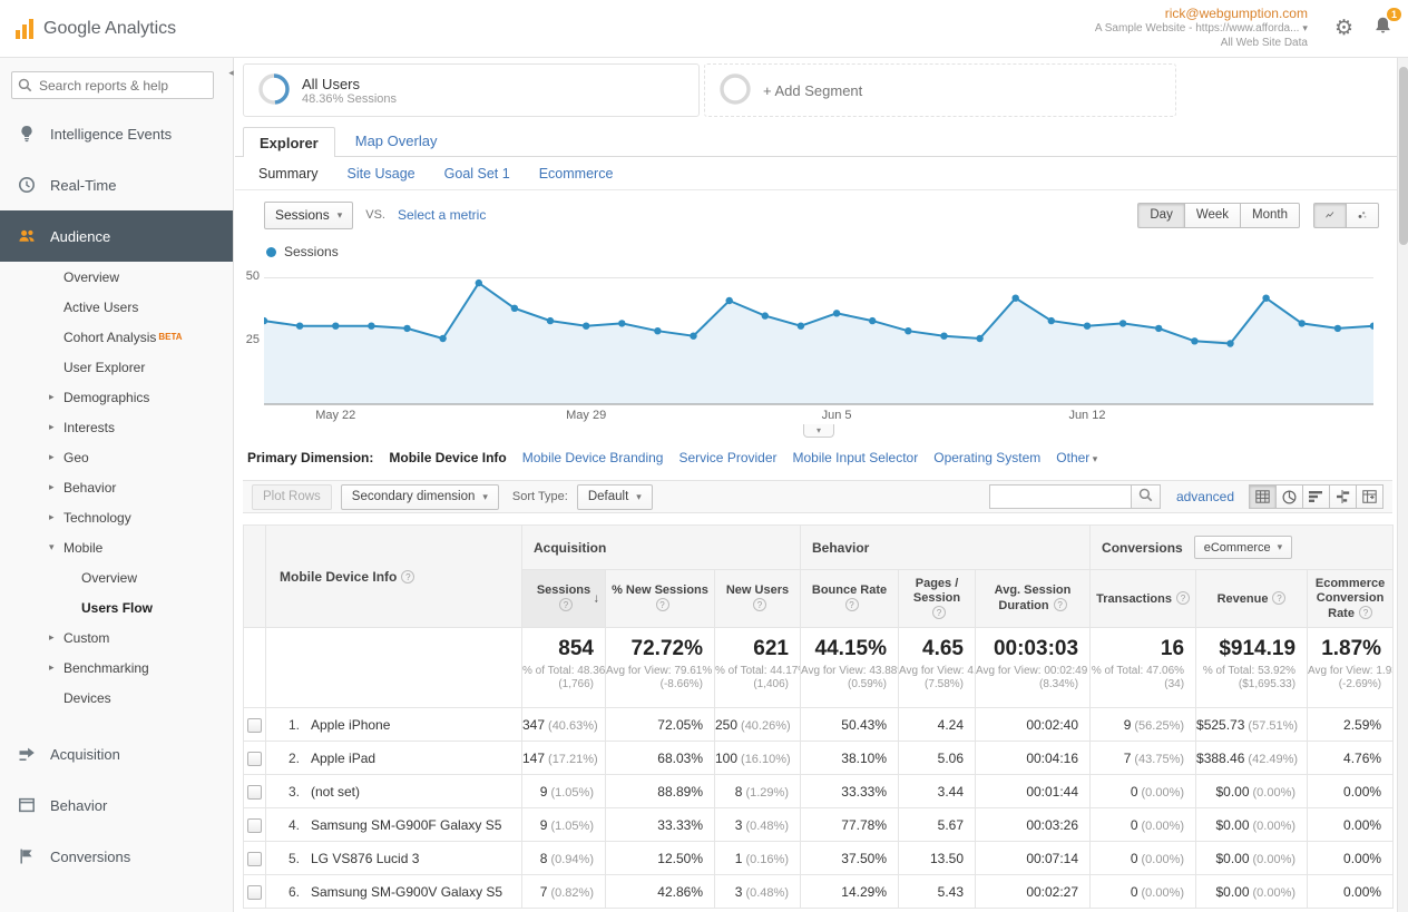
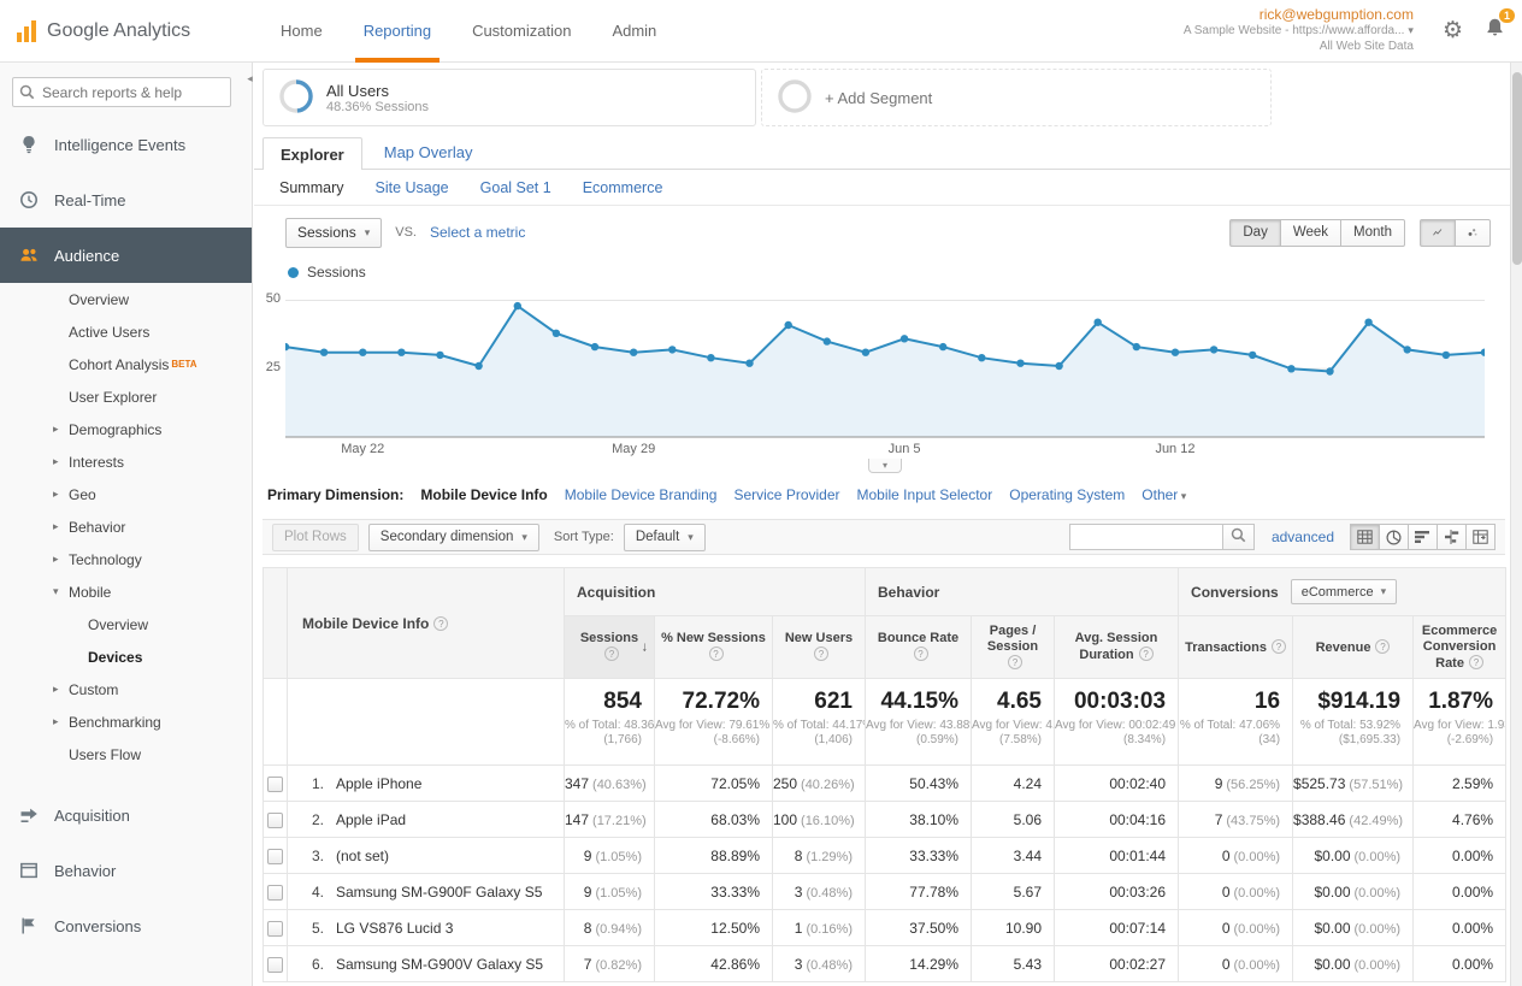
  Google Analytics
+ Home
+ Reporting
+ Customization
+ Admin
  rick@webgumption.com
  A Sample Website - https://www.afforda... ▾
  All Web Site Data
  ⚙
  1
  Search reports & help
  Intelligence Events
  Real-Time
  Audience
  Overview
  Active Users
  Cohort Analysis
  BETA
  User Explorer
  ▸
  Demographics
  ▸
  Interests
  ▸
  Geo
  ▸
  Behavior
  ▸
  Technology
  ▾
  Mobile
  Overview
- Users Flow
+ Devices
  ▸
  Custom
  ▸
  Benchmarking
- Devices
+ Users Flow
  Acquisition
  Behavior
  Conversions
  ◂
  All Users
  48.36% Sessions
  + Add Segment
  Explorer
  Map Overlay
  Summary
  Site Usage
  Goal Set 1
  Ecommerce
  Sessions
  ▾
  VS.
  Select a metric
  Day
  Week
  Month
  Sessions
  50
  25
  May 22
  May 29
  Jun 5
  Jun 12
  ▾
  Primary Dimension:
  Mobile Device Info
  Mobile Device Branding
  Service Provider
  Mobile Input Selector
  Operating System
  Other ▾
  Plot Rows
  Secondary dimension
  ▾
  Sort Type:
  Default
  ▾
  advanced
  	Mobile Device Info ?	Acquisition	Behavior	Conversions eCommerce ▾
  Sessions?↓	% New Sessions?	New Users?	Bounce Rate?	Pages / Session?	Avg. Session Duration ?	Transactions ?	Revenue ?	Ecommerce Conversion Rate ?
  		854% of Total: 48.36(1,766)	72.72%Avg for View: 79.61%(-8.66%)	621% of Total: 44.17(1,406)	44.15%Avg for View: 43.88(0.59%)	4.65Avg for View: 4(7.58%)	00:03:03Avg for View: 00:02:49(8.34%)	16% of Total: 47.06%(34)	$914.19% of Total: 53.92%($1,695.33)	1.87%Avg for View: 1.9(-2.69%)
  	1. Apple iPhone	347 (40.63%)	72.05%	250 (40.26%)	50.43%	4.24	00:02:40	9 (56.25%)	$525.73 (57.51%)	2.59%
  	2. Apple iPad	147 (17.21%)	68.03%	100 (16.10%)	38.10%	5.06	00:04:16	7 (43.75%)	$388.46 (42.49%)	4.76%
  	3. (not set)	9 (1.05%)	88.89%	8 (1.29%)	33.33%	3.44	00:01:44	0 (0.00%)	$0.00 (0.00%)	0.00%
  	4. Samsung SM-G900F Galaxy S5	9 (1.05%)	33.33%	3 (0.48%)	77.78%	5.67	00:03:26	0 (0.00%)	$0.00 (0.00%)	0.00%
- 	5. LG VS876 Lucid 3	8 (0.94%)	12.50%	1 (0.16%)	37.50%	13.50	00:07:14	0 (0.00%)	$0.00 (0.00%)	0.00%
+ 	5. LG VS876 Lucid 3	8 (0.94%)	12.50%	1 (0.16%)	37.50%	10.90	00:07:14	0 (0.00%)	$0.00 (0.00%)	0.00%
  	6. Samsung SM-G900V Galaxy S5	7 (0.82%)	42.86%	3 (0.48%)	14.29%	5.43	00:02:27	0 (0.00%)	$0.00 (0.00%)	0.00%
